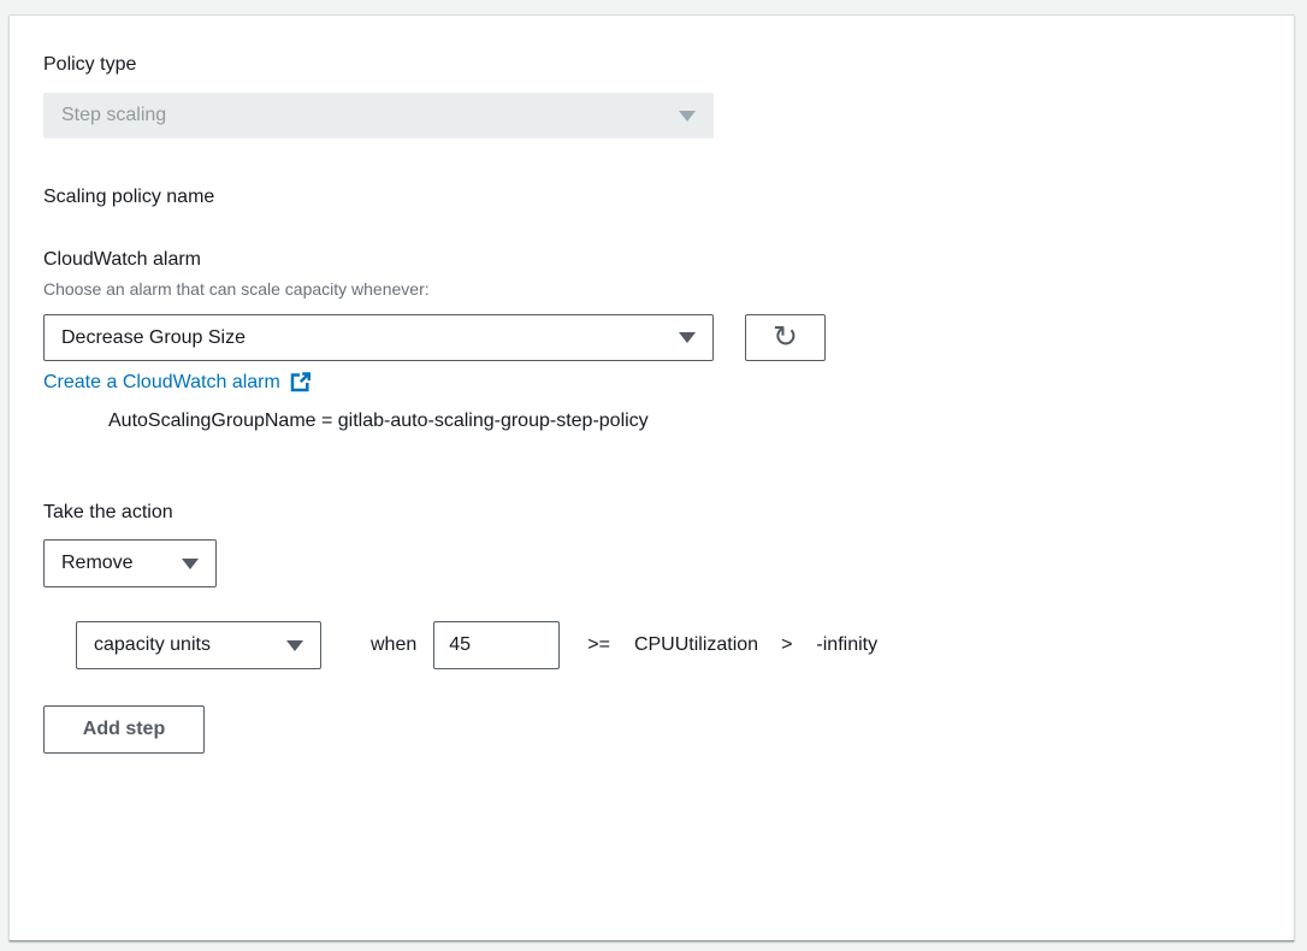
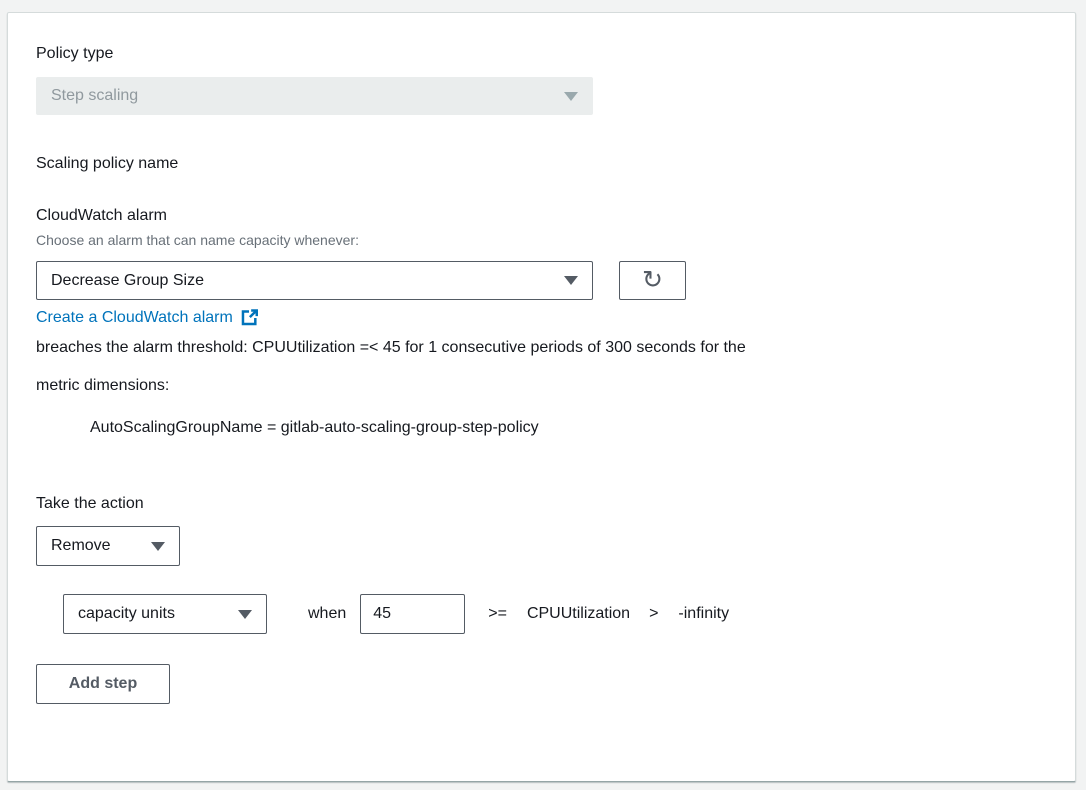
  Policy type
  Step scaling
  Scaling policy name
  CloudWatch alarm
- Choose an alarm that can scale capacity whenever:
+ Choose an alarm that can name capacity whenever:
  Decrease Group Size
  ↻
  Create a CloudWatch alarm
+ breaches the alarm threshold: CPUUtilization =< 45 for 1 consecutive periods of 300 seconds for the metric dimensions:
  AutoScalingGroupName = gitlab-auto-scaling-group-step-policy
  Take the action
  Remove
  capacity units
  when
  45
  >=
  CPUUtilization
  >
  -infinity
  Add step
